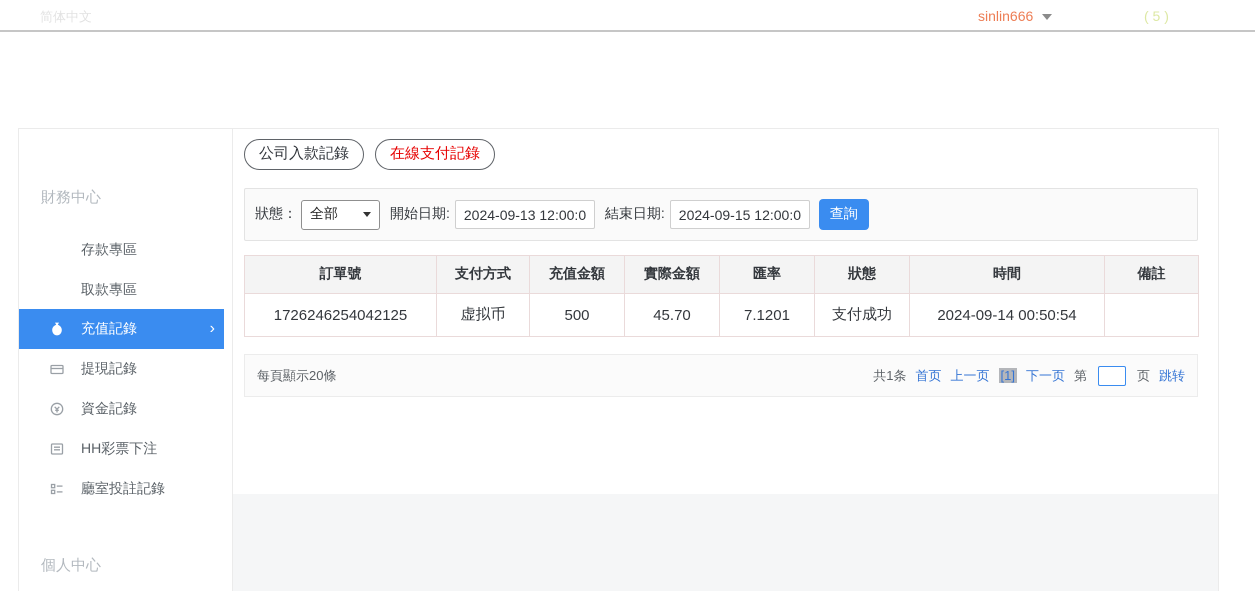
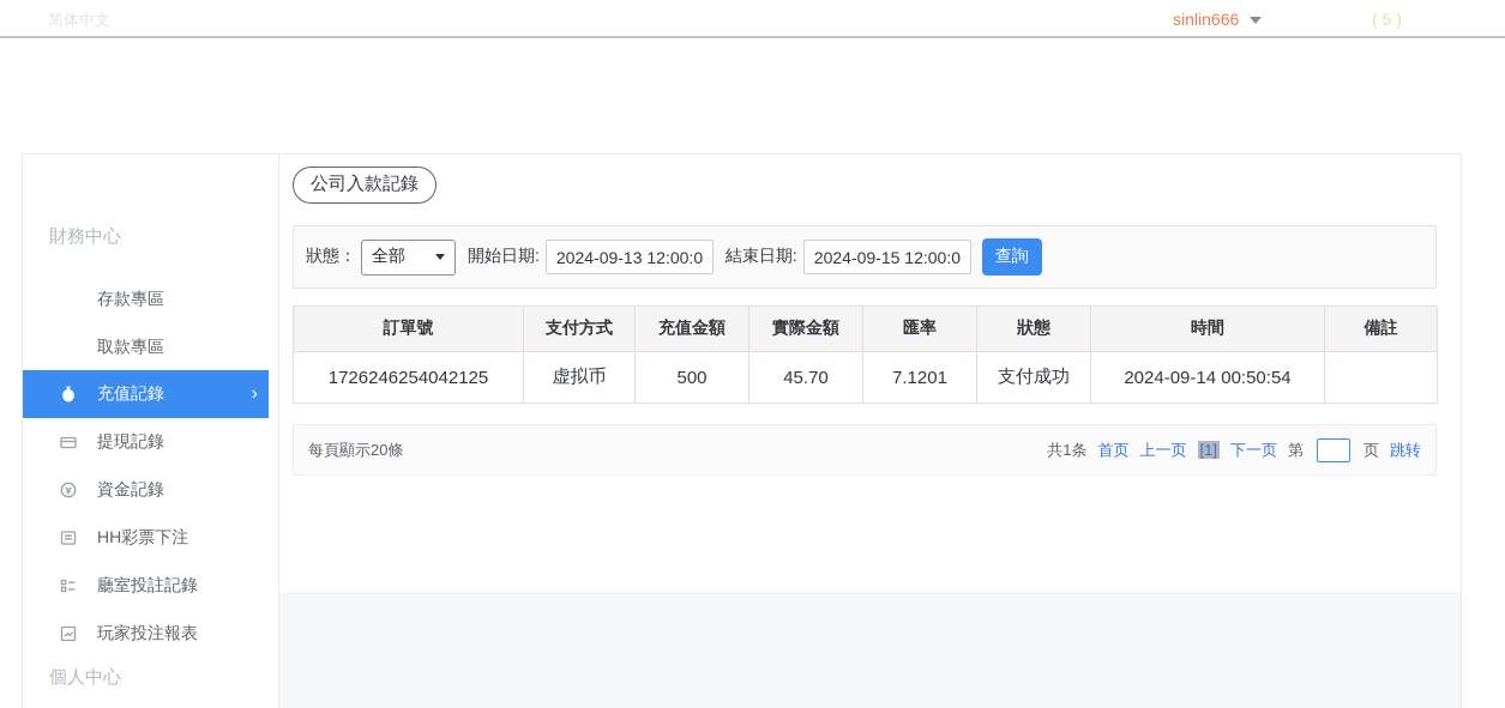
  简体中文
  sinlin666
  ( 5 )
  財務中心
  存款專區
  取款專區
  充值記錄
  ›
  提現記錄
  資金記錄
  HH彩票下注
  廳室投註記錄
+ 玩家投注報表
  個人中心
  公司入款記錄
- 在線支付記錄
  狀態：
  全部
  開始日期:
  2024-09-13 12:00:0
  結束日期:
  2024-09-15 12:00:0
  查詢
  訂單號	支付方式	充值金額	實際金額	匯率	狀態	時間	備註
  1726246254042125	虚拟币	500	45.70	7.1201	支付成功	2024-09-14 00:50:54
  每頁顯示20條
  共1条
  首页
  上一页
  [1]
  下一页
  第
  页
  跳转
